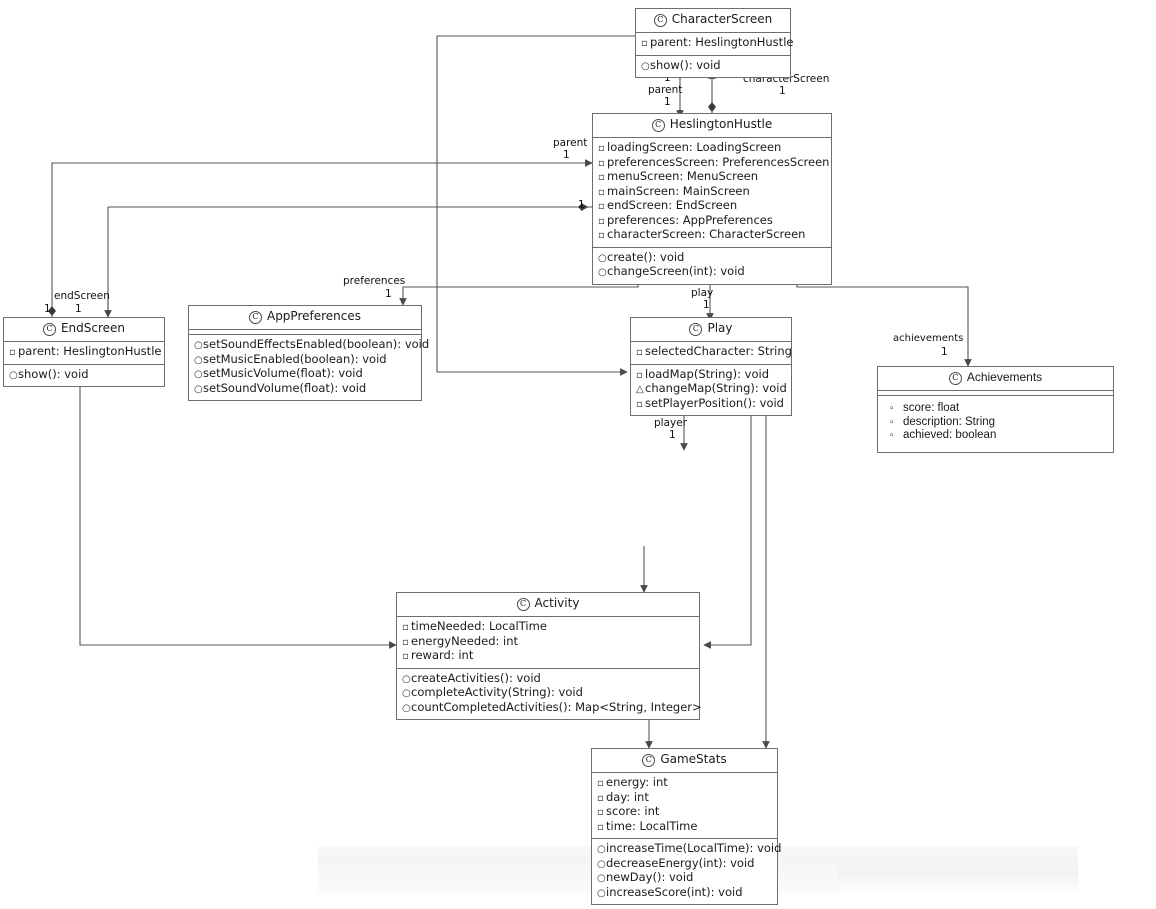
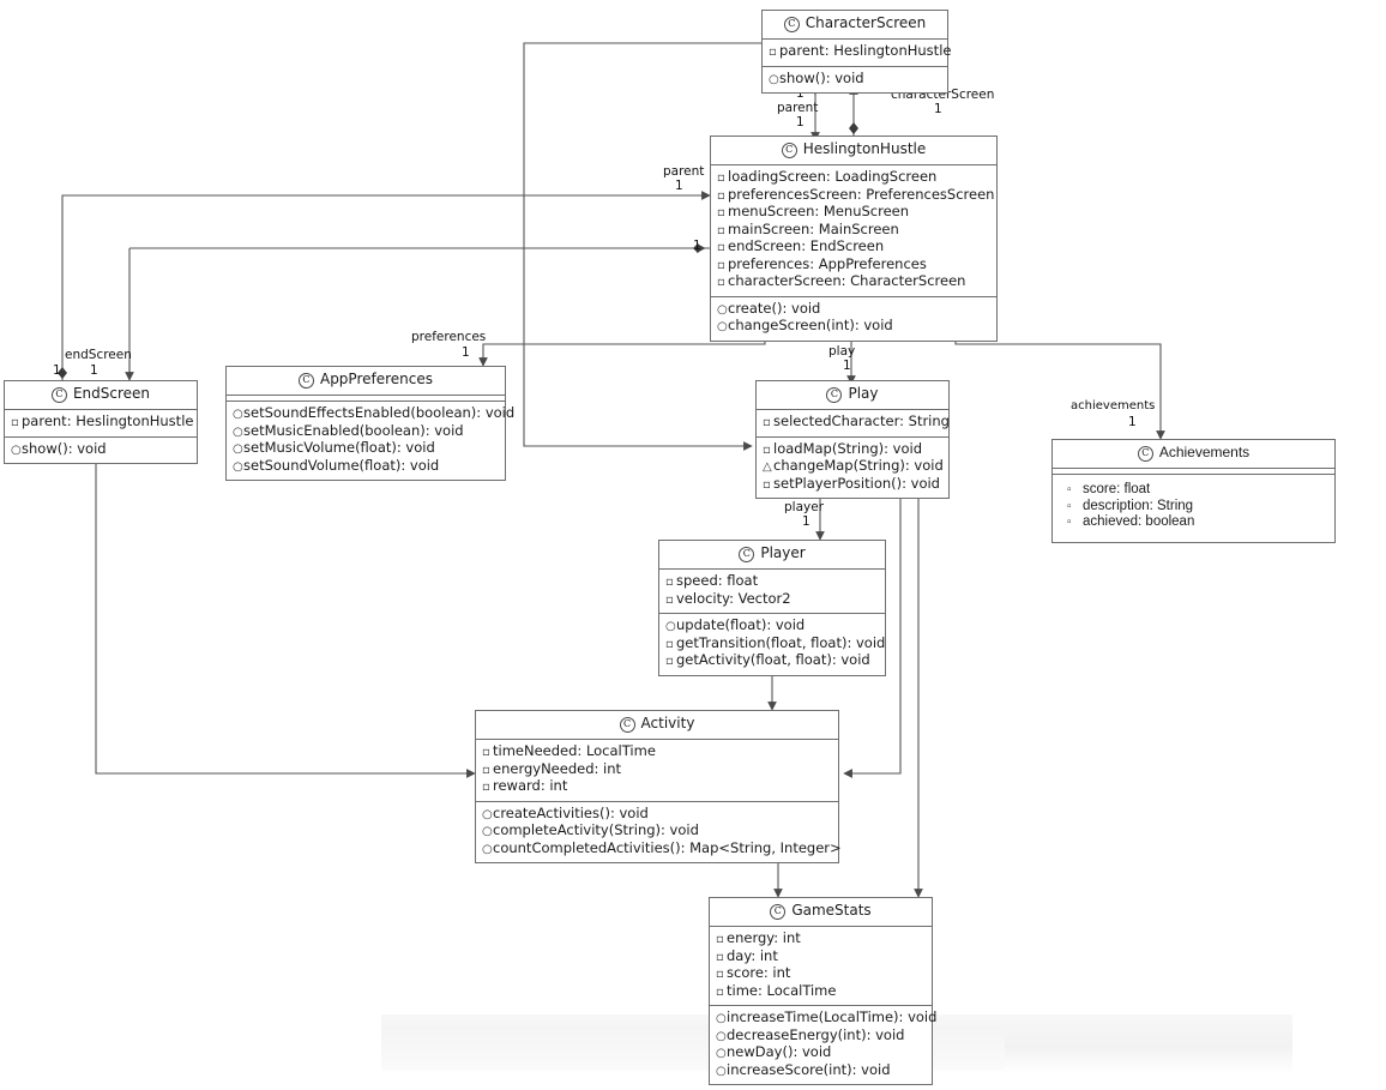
  1
  parent
  1
  characterScreen
  1
  parent
  1
  1
  1
  endScreen
  1
  preferences
  1
  play
  1
  achievements
  1
  player
  1
  C CharacterScreen
  ▫ parent: HeslingtonHustle
  ○show(): void
  C HeslingtonHustle
  ▫ loadingScreen: LoadingScreen
  ▫ preferencesScreen: PreferencesScreen
  ▫ menuScreen: MenuScreen
  ▫ mainScreen: MainScreen
  ▫ endScreen: EndScreen
  ▫ preferences: AppPreferences
  ▫ characterScreen: CharacterScreen
  ○create(): void
  ○changeScreen(int): void
  C EndScreen
  ▫ parent: HeslingtonHustle
  ○show(): void
  C AppPreferences
  ○setSoundEffectsEnabled(boolean): void
  ○setMusicEnabled(boolean): void
  ○setMusicVolume(float): void
  ○setSoundVolume(float): void
  C Play
  ▫ selectedCharacter: String
  ▫ loadMap(String): void
  △changeMap(String): void
  ▫ setPlayerPosition(): void
  C Achievements
  ▫ score: float
  ▫ description: String
  ▫ achieved: boolean
+ C Player
+ ▫ speed: float
+ ▫ velocity: Vector2
+ ○update(float): void
+ ▫ getTransition(float, float): void
+ ▫ getActivity(float, float): void
  C Activity
  ▫ timeNeeded: LocalTime
  ▫ energyNeeded: int
  ▫ reward: int
  ○createActivities(): void
  ○completeActivity(String): void
  ○countCompletedActivities(): Map<String, Integer>
  C GameStats
  ▫ energy: int
  ▫ day: int
  ▫ score: int
  ▫ time: LocalTime
  ○increaseTime(LocalTime): void
  ○decreaseEnergy(int): void
  ○newDay(): void
  ○increaseScore(int): void
